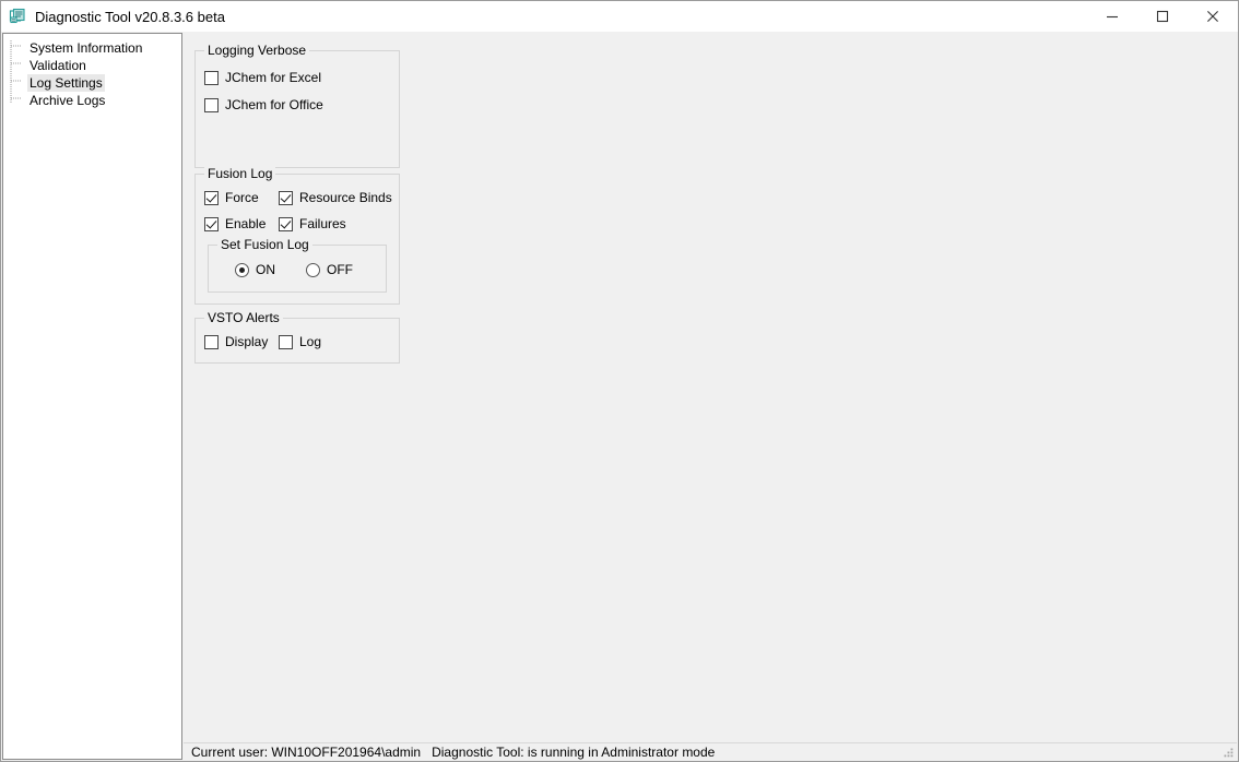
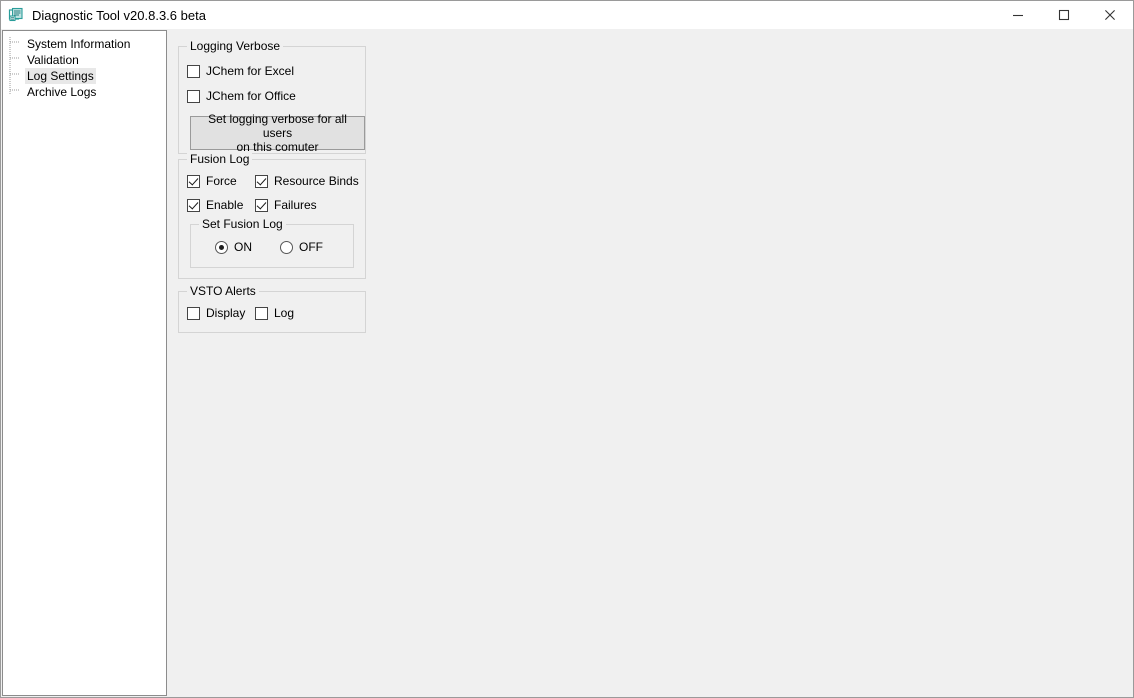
  Diagnostic Tool v20.8.3.6 beta
  System Information
  Validation
  Log Settings
  Archive Logs
  Logging Verbose
  JChem for Excel
  JChem for Office
+ Set logging verbose for all users
+ on this comuter
  Fusion Log
  Force
  Resource Binds
  Enable
  Failures
  Set Fusion Log
  ON
  OFF
  VSTO Alerts
  Display
  Log
- Current user: WIN10OFF201964\admin Diagnostic Tool: is running in Administrator mode
